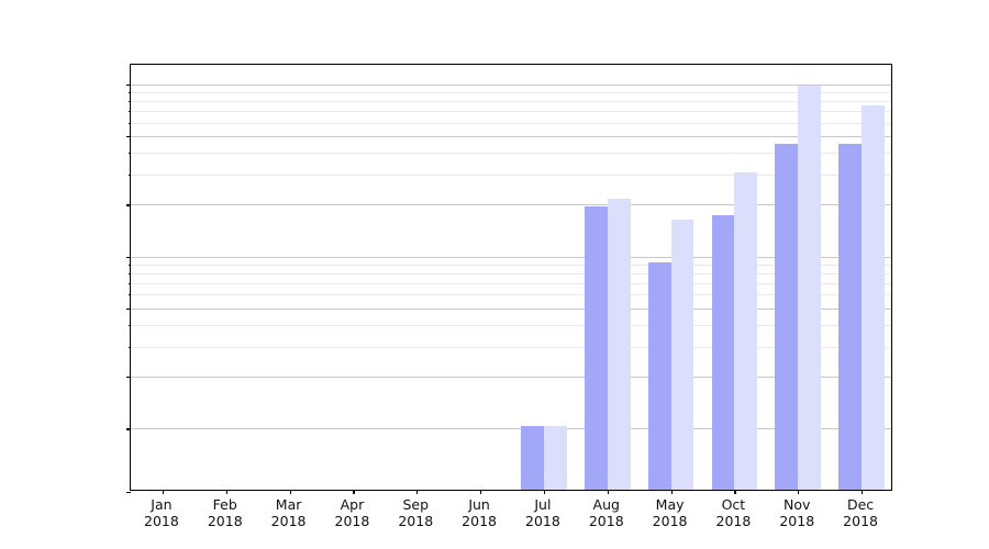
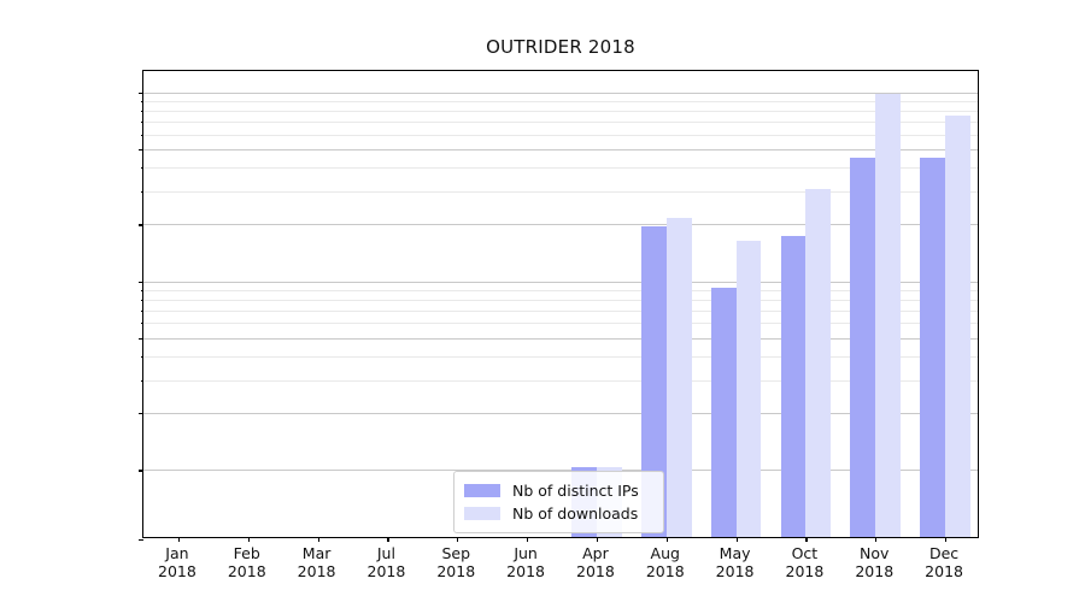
+ OUTRIDER 2018
  Jan
  2018
  Feb
  2018
  Mar
  2018
- Apr
+ Jul
  2018
  Sep
  2018
  Jun
  2018
- Jul
+ Apr
  2018
  Aug
  2018
  May
  2018
  Oct
  2018
  Nov
  2018
  Dec
  2018
+ Nb of distinct IPs
+ Nb of downloads
